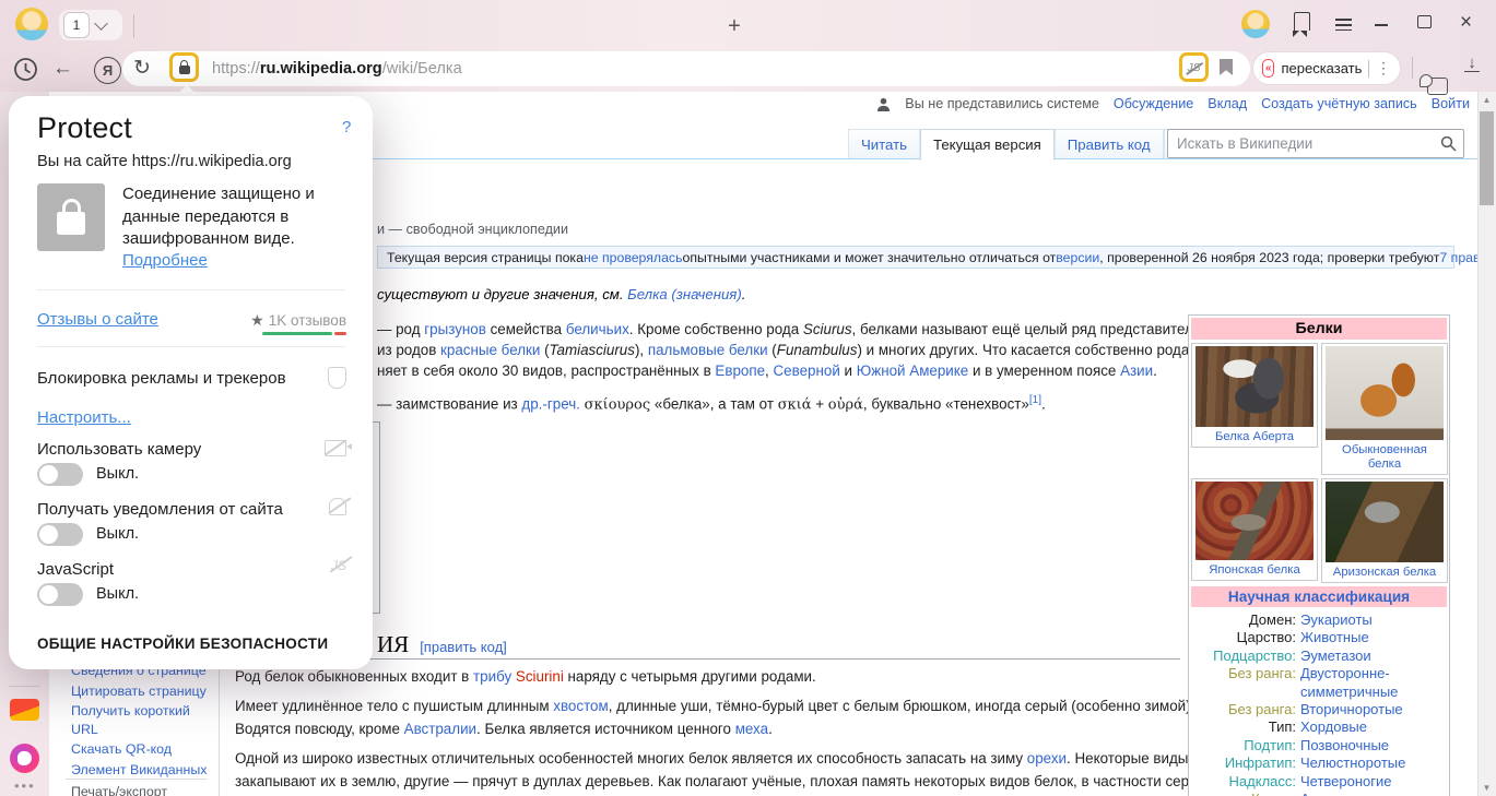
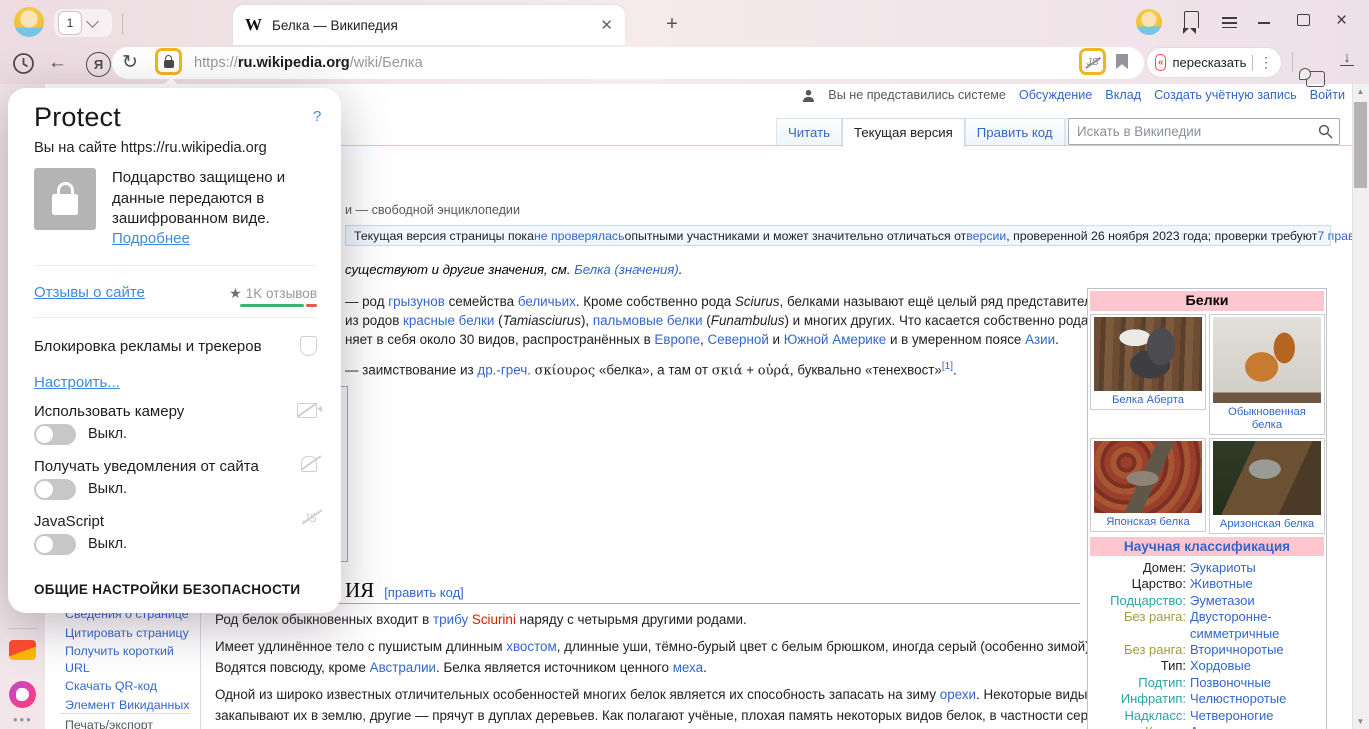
  Вы не представились системе
  Обсуждение
  Вклад
  Создать учётную запись
  Войти
  Читать
  Текущая версия
  Править код
  Искать в Википедии
  и — свободной энциклопедии
  Текущая версия страницы пока
  не проверялась
  опытными участниками и может значительно отличаться от
  версии
  , проверенной 26 ноября 2023 года; проверки требуют
  существуют и другие значения, см. Белка (значения).
  — род грызунов семейства беличьих. Кроме собственно рода Sciurus, белками называют ещё целый ряд представите
  из родов красные белки (Tamiasciurus), пальмовые белки (Funambulus) и многих других. Что касается собственно рода
  няет в себя около 30 видов, распространённых в Европе, Северной и Южной Америке и в умеренном поясе Азии.
  — заимствование из др.-греч. σκίουρος «белка», а там от σκιά + οὐρά, буквально «тенехвост»[1].
  ИЯ
  [править код]
  Род белок обыкновенных входит в трибу Sciurini наряду с четырьмя другими родами.
  Имеет удлинённое тело с пушистым длинным хвостом, длинные уши, тёмно-бурый цвет с белым брюшком, иногда серый (особенно зимой
  Водятся повсюду, кроме Австралии. Белка является источником ценного меха.
  Одной из широко известных отличительных особенностей многих белок является их способность запасать на зиму орехи. Некоторые виды
  закапывают их в землю, другие — прячут в дуплах деревьев. Как полагают учёные, плохая память некоторых видов белок, в частности сер
  Сведения о странице
  Цитировать страницу
  Получить короткий URL
  Скачать QR-код
  Элемент Викиданных
  Печать/экспорт
  Белки
  Белка Аберта
  Обыкновенная белка
  Японская белка
  Аризонская белка
  Научная классификация
  Домен:
  Эукариоты
  Царство:
  Животные
  Подцарство:
  Эуметазои
  Без ранга:
  Двусторонне-симметричные
  Без ранга:
  Вторичноротые
  Тип:
  Хордовые
  Подтип:
  Позвоночные
  Инфратип:
  Челюстноротые
  Надкласс:
  Четвероногие
  ▲
  ▼
  •••
  1
+ W
+ Белка — Википедия
+ ✕
  +
  ×
  ←
  Я
  ↻
  https://ru.wikipedia.org/wiki/Белка
  JS
  «
  пересказать
  ⋮
  ↓
  Protect
  ?
  Вы на сайте https://ru.wikipedia.org
- Соединение защищено и данные передаются в зашифрованном виде.
+ Подцарство защищено и данные передаются в зашифрованном виде.
  Подробнее
  Отзывы о сайте
  ★
  1K отзывов
  Блокировка рекламы и трекеров
  Настроить...
  Использовать камеру
  Выкл.
  Получать уведомления от сайта
  Выкл.
  JavaScript
  JS
  Выкл.
  ОБЩИЕ НАСТРОЙКИ БЕЗОПАСНОСТИ
